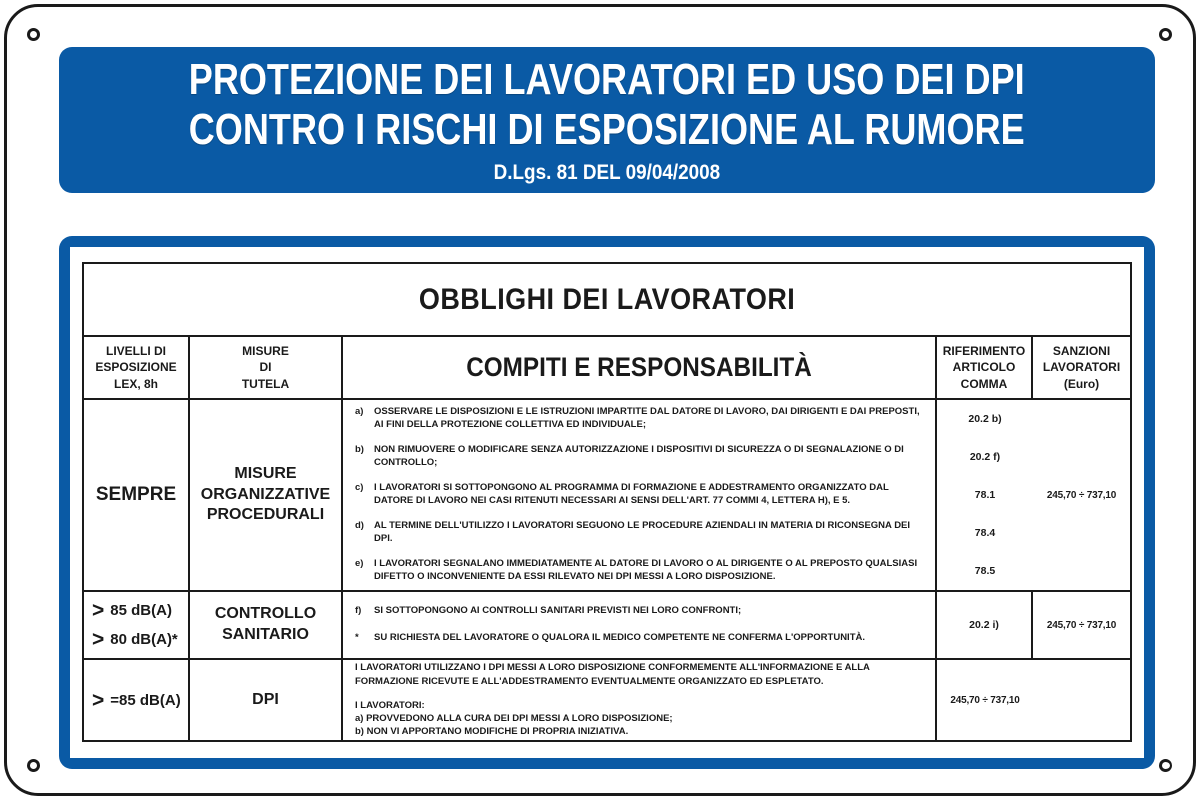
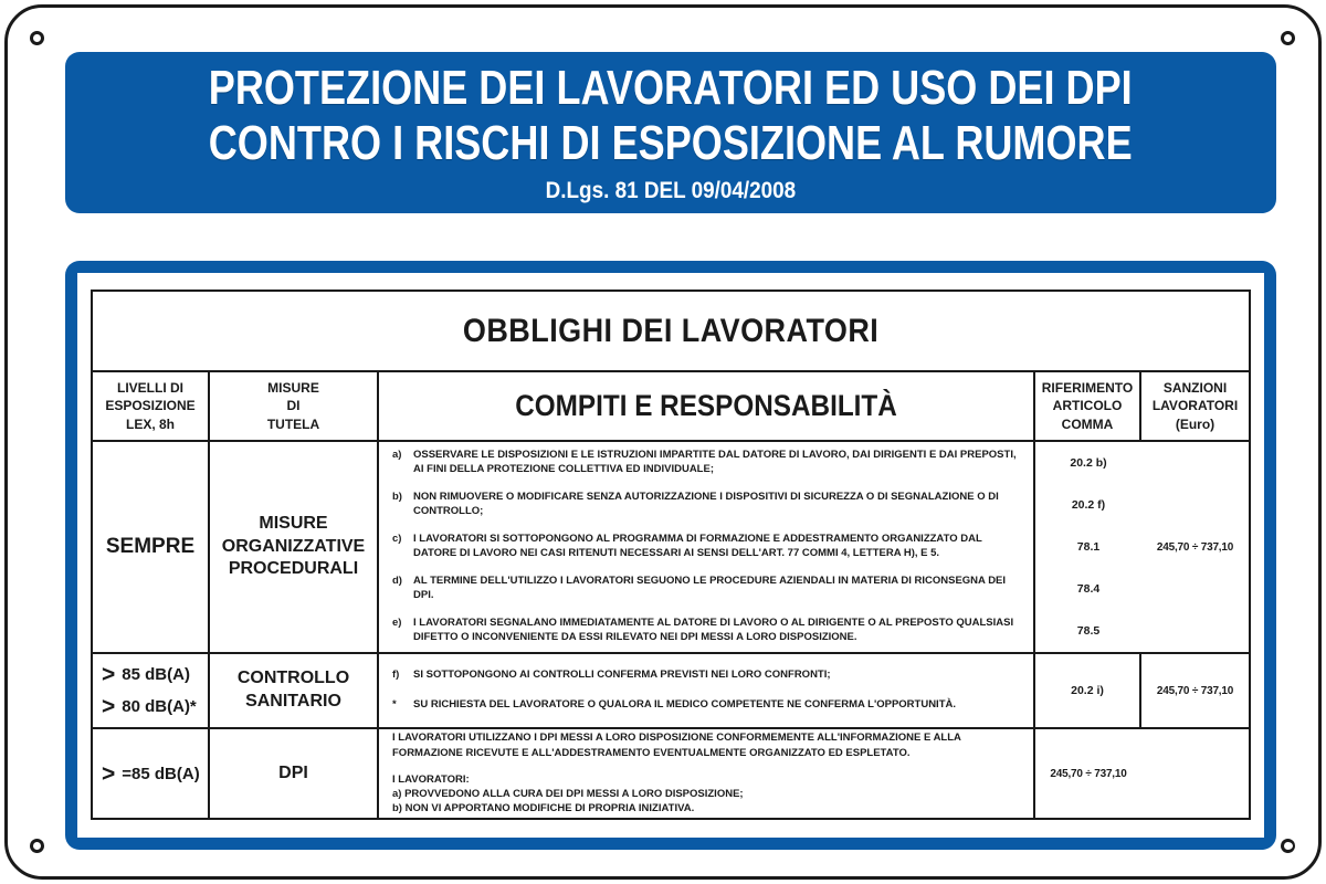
  PROTEZIONE DEI LAVORATORI ED USO DEI DPI
  CONTRO I RISCHI DI ESPOSIZIONE AL RUMORE
  D.Lgs. 81 DEL 09/04/2008
  OBBLIGHI DEI LAVORATORI
  LIVELLI DI
  ESPOSIZIONE
  LEX, 8h
  MISURE
  DI
  TUTELA
  COMPITI E RESPONSABILITÀ
  RIFERIMENTO
  ARTICOLO
  COMMA
  SANZIONI
  LAVORATORI
  (Euro)
  SEMPRE
  MISURE
  ORGANIZZATIVE
  PROCEDURALI
  a)
  OSSERVARE LE DISPOSIZIONI E LE ISTRUZIONI IMPARTITE DAL DATORE DI LAVORO, DAI DIRIGENTI E DAI PREPOSTI, AI FINI DELLA PROTEZIONE COLLETTIVA ED INDIVIDUALE;
  20.2 b)
  b)
  NON RIMUOVERE O MODIFICARE SENZA AUTORIZZAZIONE I DISPOSITIVI DI SICUREZZA O DI SEGNALAZIONE O DI CONTROLLO;
  20.2 f)
  c)
  I LAVORATORI SI SOTTOPONGONO AL PROGRAMMA DI FORMAZIONE E ADDESTRAMENTO ORGANIZZATO DAL DATORE DI LAVORO NEI CASI RITENUTI NECESSARI AI SENSI DELL'ART. 77 COMMI 4, LETTERA H), E 5.
  78.1
  d)
  AL TERMINE DELL'UTILIZZO I LAVORATORI SEGUONO LE PROCEDURE AZIENDALI IN MATERIA DI RICONSEGNA DEI DPI.
  78.4
  e)
  I LAVORATORI SEGNALANO IMMEDIATAMENTE AL DATORE DI LAVORO O AL DIRIGENTE O AL PREPOSTO QUALSIASI DIFETTO O INCONVENIENTE DA ESSI RILEVATO NEI DPI MESSI A LORO DISPOSIZIONE.
  78.5
  245,70 ÷ 737,10
  >
  85 dB(A)
  >
  80 dB(A)*
  CONTROLLO
  SANITARIO
  f)
- SI SOTTOPONGONO AI CONTROLLI SANITARI PREVISTI NEI LORO CONFRONTI;
+ SI SOTTOPONGONO AI CONTROLLI CONFERMA PREVISTI NEI LORO CONFRONTI;
  *
  SU RICHIESTA DEL LAVORATORE O QUALORA IL MEDICO COMPETENTE NE CONFERMA L'OPPORTUNITÀ.
  20.2 i)
  245,70 ÷ 737,10
  >
  =85 dB(A)
  DPI
  I LAVORATORI UTILIZZANO I DPI MESSI A LORO DISPOSIZIONE CONFORMEMENTE ALL'INFORMAZIONE E ALLA FORMAZIONE RICEVUTE E ALL'ADDESTRAMENTO EVENTUALMENTE ORGANIZZATO ED ESPLETATO.
  I LAVORATORI:
  a) PROVVEDONO ALLA CURA DEI DPI MESSI A LORO DISPOSIZIONE;
  b) NON VI APPORTANO MODIFICHE DI PROPRIA INIZIATIVA.
  245,70 ÷ 737,10
